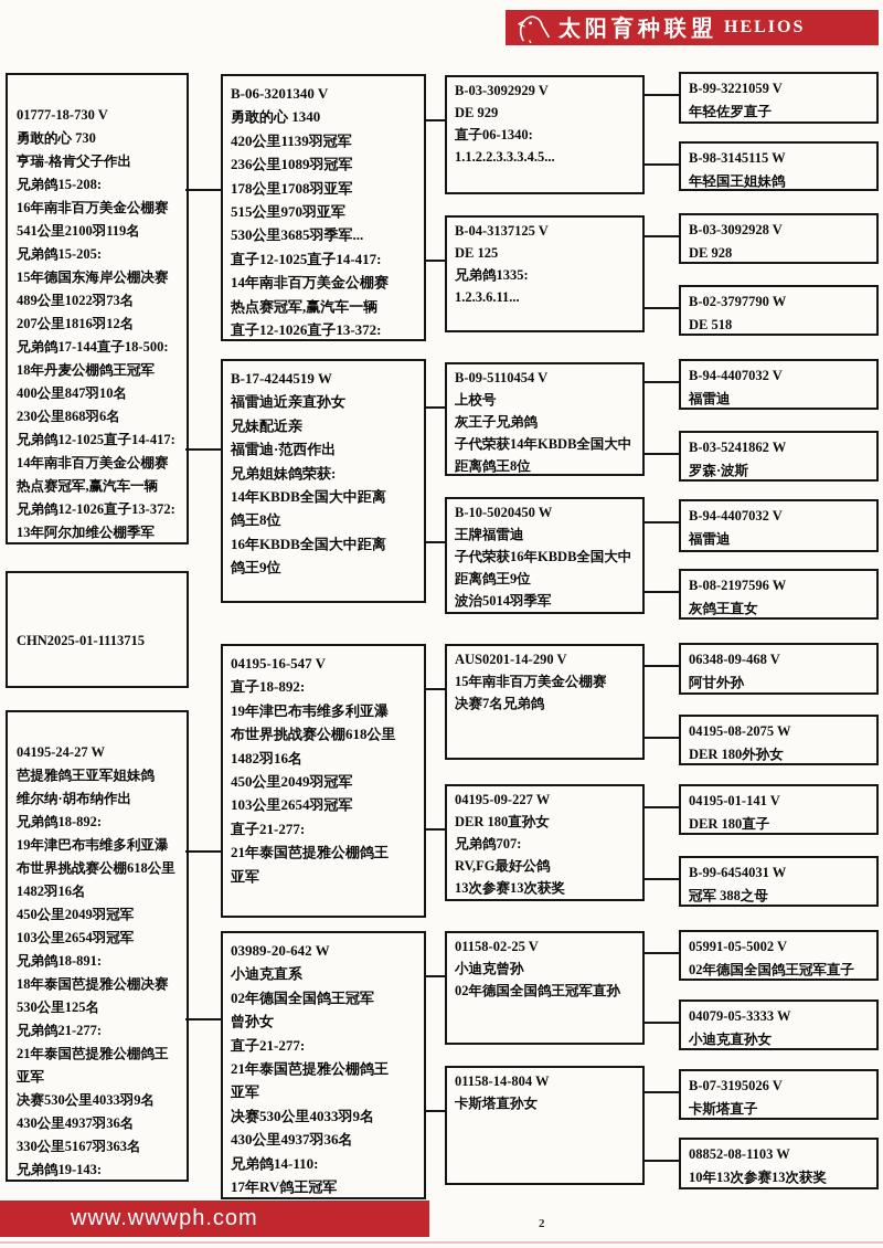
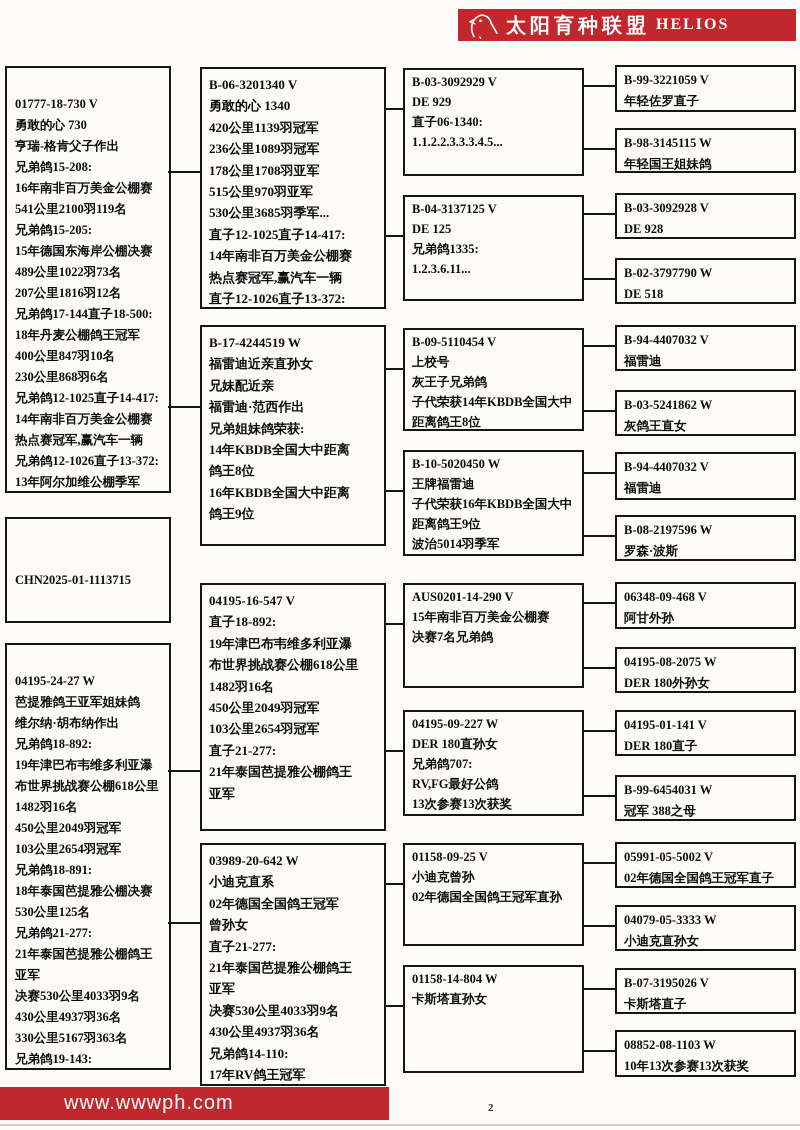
  太阳育种联盟
  HELIOS
  01777-18-730 V
  勇敢的心 730
  亨瑞-格肯父子作出
  兄弟鸽15-208:
  16年南非百万美金公棚赛
  541公里2100羽119名
  兄弟鸽15-205:
  15年德国东海岸公棚决赛
  489公里1022羽73名
  207公里1816羽12名
  兄弟鸽17-144直子18-500:
  18年丹麦公棚鸽王冠军
  400公里847羽10名
  230公里868羽6名
  兄弟鸽12-1025直子14-417:
  14年南非百万美金公棚赛
  热点赛冠军,赢汽车一辆
  兄弟鸽12-1026直子13-372:
  13年阿尔加维公棚季军
  CHN2025-01-1113715
  04195-24-27 W
  芭提雅鸽王亚军姐妹鸽
  维尔纳·胡布纳作出
  兄弟鸽18-892:
  19年津巴布韦维多利亚瀑
  布世界挑战赛公棚618公里
  1482羽16名
  450公里2049羽冠军
  103公里2654羽冠军
  兄弟鸽18-891:
  18年泰国芭提雅公棚决赛
  530公里125名
  兄弟鸽21-277:
  21年泰国芭提雅公棚鸽王
  亚军
  决赛530公里4033羽9名
  430公里4937羽36名
  330公里5167羽363名
  兄弟鸽19-143:
  B-06-3201340 V
  勇敢的心 1340
  420公里1139羽冠军
  236公里1089羽冠军
  178公里1708羽亚军
  515公里970羽亚军
  530公里3685羽季军...
  直子12-1025直子14-417:
  14年南非百万美金公棚赛
  热点赛冠军,赢汽车一辆
  直子12-1026直子13-372:
  B-17-4244519 W
  福雷迪近亲直孙女
  兄妹配近亲
  福雷迪·范西作出
  兄弟姐妹鸽荣获:
  14年KBDB全国大中距离
  鸽王8位
  16年KBDB全国大中距离
  鸽王9位
  04195-16-547 V
  直子18-892:
  19年津巴布韦维多利亚瀑
  布世界挑战赛公棚618公里
  1482羽16名
  450公里2049羽冠军
  103公里2654羽冠军
  直子21-277:
  21年泰国芭提雅公棚鸽王
  亚军
  03989-20-642 W
  小迪克直系
  02年德国全国鸽王冠军
  曾孙女
  直子21-277:
  21年泰国芭提雅公棚鸽王
  亚军
  决赛530公里4033羽9名
  430公里4937羽36名
  兄弟鸽14-110:
  17年RV鸽王冠军
  B-03-3092929 V
  DE 929
  直子06-1340:
  1.1.2.2.3.3.3.4.5...
  B-04-3137125 V
  DE 125
  兄弟鸽1335:
  1.2.3.6.11...
  B-09-5110454 V
  上校号
  灰王子兄弟鸽
  子代荣获14年KBDB全国大中
  距离鸽王8位
  B-10-5020450 W
  王牌福雷迪
  子代荣获16年KBDB全国大中
  距离鸽王9位
  波治5014羽季军
  AUS0201-14-290 V
  15年南非百万美金公棚赛
  决赛7名兄弟鸽
  04195-09-227 W
  DER 180直孙女
  兄弟鸽707:
  RV,FG最好公鸽
  13次参赛13次获奖
- 01158-02-25 V
+ 01158-09-25 V
  小迪克曾孙
  02年德国全国鸽王冠军直孙
  01158-14-804 W
  卡斯塔直孙女
  B-99-3221059 V
  年轻佐罗直子
  B-98-3145115 W
  年轻国王姐妹鸽
  B-03-3092928 V
  DE 928
  B-02-3797790 W
  DE 518
  B-94-4407032 V
  福雷迪
  B-03-5241862 W
- 罗森·波斯
+ 灰鸽王直女
  B-94-4407032 V
  福雷迪
  B-08-2197596 W
- 灰鸽王直女
+ 罗森·波斯
  06348-09-468 V
  阿甘外孙
  04195-08-2075 W
  DER 180外孙女
  04195-01-141 V
  DER 180直子
  B-99-6454031 W
  冠军 388之母
  05991-05-5002 V
  02年德国全国鸽王冠军直子
  04079-05-3333 W
  小迪克直孙女
  B-07-3195026 V
  卡斯塔直子
  08852-08-1103 W
  10年13次参赛13次获奖
  www.wwwph.com
  2
